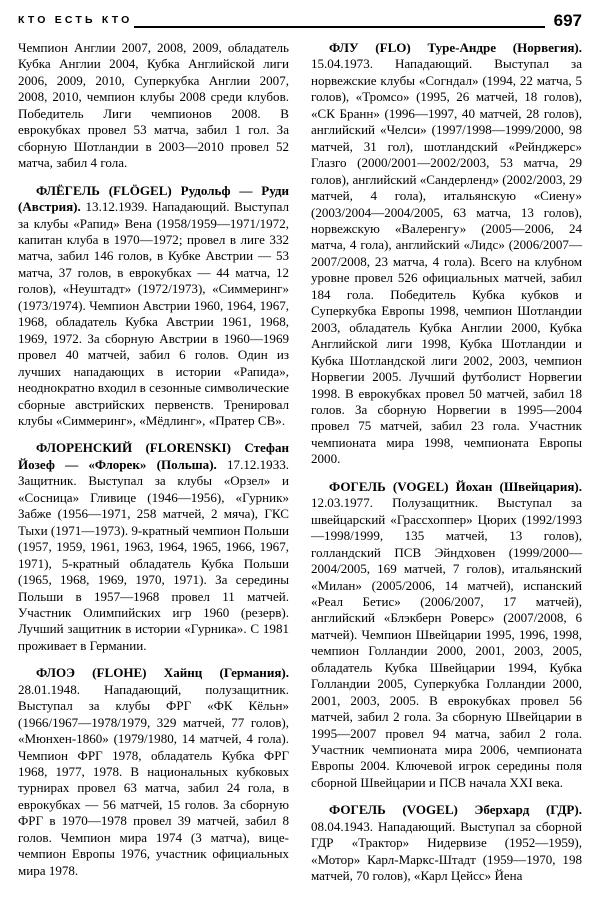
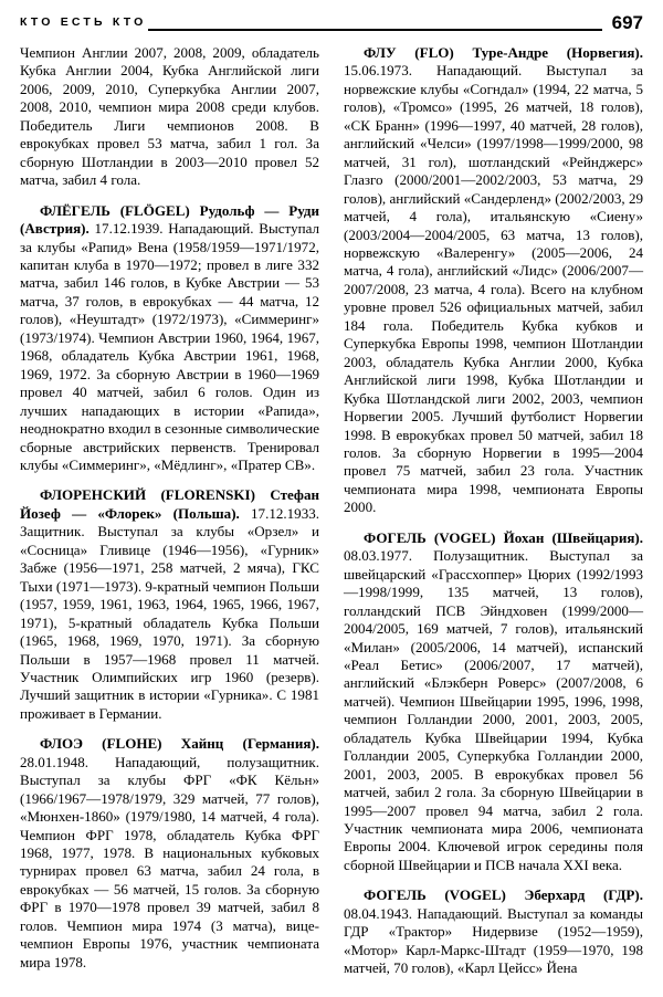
  КТО ЕСТЬ КТО
  697
- Чемпион Англии 2007, 2008, 2009, обладатель Кубка Англии 2004, Кубка Английской лиги 2006, 2009, 2010, Суперкубка Англии 2007, 2008, 2010, чемпион клубы 2008 среди клубов. Победитель Лиги чемпионов 2008. В еврокубках провел 53 матча, забил 1 гол. За сборную Шотландии в 2003—2010 провел 52 матча, забил 4 гола.
+ Чемпион Англии 2007, 2008, 2009, обладатель Кубка Англии 2004, Кубка Английской лиги 2006, 2009, 2010, Суперкубка Англии 2007, 2008, 2010, чемпион мира 2008 среди клубов. Победитель Лиги чемпионов 2008. В еврокубках провел 53 матча, забил 1 гол. За сборную Шотландии в 2003—2010 провел 52 матча, забил 4 гола.
- ФЛЁГЕЛЬ (FLÖGEL) Рудольф — Руди (Австрия). 13.12.1939. Нападающий. Выступал за клубы «Рапид» Вена (1958/1959—1971/1972, капитан клуба в 1970—1972; провел в лиге 332 матча, забил 146 голов, в Кубке Австрии — 53 матча, 37 голов, в еврокубках — 44 матча, 12 голов), «Неуштадт» (1972/1973), «Симмеринг» (1973/1974). Чемпион Австрии 1960, 1964, 1967, 1968, обладатель Кубка Австрии 1961, 1968, 1969, 1972. За сборную Австрии в 1960—1969 провел 40 матчей, забил 6 голов. Один из лучших нападающих в истории «Рапида», неоднократно входил в сезонные символические сборные австрийских первенств. Тренировал клубы «Симмеринг», «Мёдлинг», «Пратер СВ».
+ ФЛЁГЕЛЬ (FLÖGEL) Рудольф — Руди (Австрия). 17.12.1939. Нападающий. Выступал за клубы «Рапид» Вена (1958/1959—1971/1972, капитан клуба в 1970—1972; провел в лиге 332 матча, забил 146 голов, в Кубке Австрии — 53 матча, 37 голов, в еврокубках — 44 матча, 12 голов), «Неуштадт» (1972/1973), «Симмеринг» (1973/1974). Чемпион Австрии 1960, 1964, 1967, 1968, обладатель Кубка Австрии 1961, 1968, 1969, 1972. За сборную Австрии в 1960—1969 провел 40 матчей, забил 6 голов. Один из лучших нападающих в истории «Рапида», неоднократно входил в сезонные символические сборные австрийских первенств. Тренировал клубы «Симмеринг», «Мёдлинг», «Пратер СВ».
- ФЛОРЕНСКИЙ (FLORENSKI) Стефан Йозеф — «Флорек» (Польша). 17.12.1933. Защитник. Выступал за клубы «Орзел» и «Сосница» Гливице (1946—1956), «Гурник» Забже (1956—1971, 258 матчей, 2 мяча), ГКС Тыхи (1971—1973). 9-кратный чемпион Польши (1957, 1959, 1961, 1963, 1964, 1965, 1966, 1967, 1971), 5-кратный обладатель Кубка Польши (1965, 1968, 1969, 1970, 1971). За середины Польши в 1957—1968 провел 11 матчей. Участник Олимпийских игр 1960 (резерв). Лучший защитник в истории «Гурника». С 1981 проживает в Германии.
+ ФЛОРЕНСКИЙ (FLORENSKI) Стефан Йозеф — «Флорек» (Польша). 17.12.1933. Защитник. Выступал за клубы «Орзел» и «Сосница» Гливице (1946—1956), «Гурник» Забже (1956—1971, 258 матчей, 2 мяча), ГКС Тыхи (1971—1973). 9-кратный чемпион Польши (1957, 1959, 1961, 1963, 1964, 1965, 1966, 1967, 1971), 5-кратный обладатель Кубка Польши (1965, 1968, 1969, 1970, 1971). За сборную Польши в 1957—1968 провел 11 матчей. Участник Олимпийских игр 1960 (резерв). Лучший защитник в истории «Гурника». С 1981 проживает в Германии.
- ФЛОЭ (FLOHE) Хайнц (Германия). 28.01.1948. Нападающий, полузащитник. Выступал за клубы ФРГ «ФК Кёльн» (1966/1967—1978/1979, 329 матчей, 77 голов), «Мюнхен-1860» (1979/1980, 14 матчей, 4 гола). Чемпион ФРГ 1978, обладатель Кубка ФРГ 1968, 1977, 1978. В национальных кубковых турнирах провел 63 матча, забил 24 гола, в еврокубках — 56 матчей, 15 голов. За сборную ФРГ в 1970—1978 провел 39 матчей, забил 8 голов. Чемпион мира 1974 (3 матча), вице-чемпион Европы 1976, участник официальных мира 1978.
+ ФЛОЭ (FLOHE) Хайнц (Германия). 28.01.1948. Нападающий, полузащитник. Выступал за клубы ФРГ «ФК Кёльн» (1966/1967—1978/1979, 329 матчей, 77 голов), «Мюнхен-1860» (1979/1980, 14 матчей, 4 гола). Чемпион ФРГ 1978, обладатель Кубка ФРГ 1968, 1977, 1978. В национальных кубковых турнирах провел 63 матча, забил 24 гола, в еврокубках — 56 матчей, 15 голов. За сборную ФРГ в 1970—1978 провел 39 матчей, забил 8 голов. Чемпион мира 1974 (3 матча), вице-чемпион Европы 1976, участник чемпионата мира 1978.
- ФЛУ (FLO) Туре-Андре (Норвегия). 15.04.1973. Нападающий. Выступал за норвежские клубы «Согндал» (1994, 22 матча, 5 голов), «Тромсо» (1995, 26 матчей, 18 голов), «СК Бранн» (1996—1997, 40 матчей, 28 голов), английский «Челси» (1997/1998—1999/2000, 98 матчей, 31 гол), шотландский «Рейнджерс» Глазго (2000/2001—2002/2003, 53 матча, 29 голов), английский «Сандерленд» (2002/2003, 29 матчей, 4 гола), итальянскую «Сиену» (2003/2004—2004/2005, 63 матча, 13 голов), норвежскую «Валеренгу» (2005—2006, 24 матча, 4 гола), английский «Лидс» (2006/2007—2007/2008, 23 матча, 4 гола). Всего на клубном уровне провел 526 официальных матчей, забил 184 гола. Победитель Кубка кубков и Суперкубка Европы 1998, чемпион Шотландии 2003, обладатель Кубка Англии 2000, Кубка Английской лиги 1998, Кубка Шотландии и Кубка Шотландской лиги 2002, 2003, чемпион Норвегии 2005. Лучший футболист Норвегии 1998. В еврокубках провел 50 матчей, забил 18 голов. За сборную Норвегии в 1995—2004 провел 75 матчей, забил 23 гола. Участник чемпионата мира 1998, чемпионата Европы 2000.
+ ФЛУ (FLO) Туре-Андре (Норвегия). 15.06.1973. Нападающий. Выступал за норвежские клубы «Согндал» (1994, 22 матча, 5 голов), «Тромсо» (1995, 26 матчей, 18 голов), «СК Бранн» (1996—1997, 40 матчей, 28 голов), английский «Челси» (1997/1998—1999/2000, 98 матчей, 31 гол), шотландский «Рейнджерс» Глазго (2000/2001—2002/2003, 53 матча, 29 голов), английский «Сандерленд» (2002/2003, 29 матчей, 4 гола), итальянскую «Сиену» (2003/2004—2004/2005, 63 матча, 13 голов), норвежскую «Валеренгу» (2005—2006, 24 матча, 4 гола), английский «Лидс» (2006/2007—2007/2008, 23 матча, 4 гола). Всего на клубном уровне провел 526 официальных матчей, забил 184 гола. Победитель Кубка кубков и Суперкубка Европы 1998, чемпион Шотландии 2003, обладатель Кубка Англии 2000, Кубка Английской лиги 1998, Кубка Шотландии и Кубка Шотландской лиги 2002, 2003, чемпион Норвегии 2005. Лучший футболист Норвегии 1998. В еврокубках провел 50 матчей, забил 18 голов. За сборную Норвегии в 1995—2004 провел 75 матчей, забил 23 гола. Участник чемпионата мира 1998, чемпионата Европы 2000.
- ФОГЕЛЬ (VOGEL) Йохан (Швейцария). 12.03.1977. Полузащитник. Выступал за швейцарский «Грассхоппер» Цюрих (1992/1993—1998/1999, 135 матчей, 13 голов), голландский ПСВ Эйндховен (1999/2000—2004/2005, 169 матчей, 7 голов), итальянский «Милан» (2005/2006, 14 матчей), испанский «Реал Бетис» (2006/2007, 17 матчей), английский «Блэкберн Роверс» (2007/2008, 6 матчей). Чемпион Швейцарии 1995, 1996, 1998, чемпион Голландии 2000, 2001, 2003, 2005, обладатель Кубка Швейцарии 1994, Кубка Голландии 2005, Суперкубка Голландии 2000, 2001, 2003, 2005. В еврокубках провел 56 матчей, забил 2 гола. За сборную Швейцарии в 1995—2007 провел 94 матча, забил 2 гола. Участник чемпионата мира 2006, чемпионата Европы 2004. Ключевой игрок середины поля сборной Швейцарии и ПСВ начала XXI века.
+ ФОГЕЛЬ (VOGEL) Йохан (Швейцария). 08.03.1977. Полузащитник. Выступал за швейцарский «Грассхоппер» Цюрих (1992/1993—1998/1999, 135 матчей, 13 голов), голландский ПСВ Эйндховен (1999/2000—2004/2005, 169 матчей, 7 голов), итальянский «Милан» (2005/2006, 14 матчей), испанский «Реал Бетис» (2006/2007, 17 матчей), английский «Блэкберн Роверс» (2007/2008, 6 матчей). Чемпион Швейцарии 1995, 1996, 1998, чемпион Голландии 2000, 2001, 2003, 2005, обладатель Кубка Швейцарии 1994, Кубка Голландии 2005, Суперкубка Голландии 2000, 2001, 2003, 2005. В еврокубках провел 56 матчей, забил 2 гола. За сборную Швейцарии в 1995—2007 провел 94 матча, забил 2 гола. Участник чемпионата мира 2006, чемпионата Европы 2004. Ключевой игрок середины поля сборной Швейцарии и ПСВ начала XXI века.
- ФОГЕЛЬ (VOGEL) Эберхард (ГДР). 08.04.1943. Нападающий. Выступал за сборной ГДР «Трактор» Нидервизе (1952—1959), «Мотор» Карл-Маркс-Штадт (1959—1970, 198 матчей, 70 голов), «Карл Цейсс» Йена
+ ФОГЕЛЬ (VOGEL) Эберхард (ГДР). 08.04.1943. Нападающий. Выступал за команды ГДР «Трактор» Нидервизе (1952—1959), «Мотор» Карл-Маркс-Штадт (1959—1970, 198 матчей, 70 голов), «Карл Цейсс» Йена
